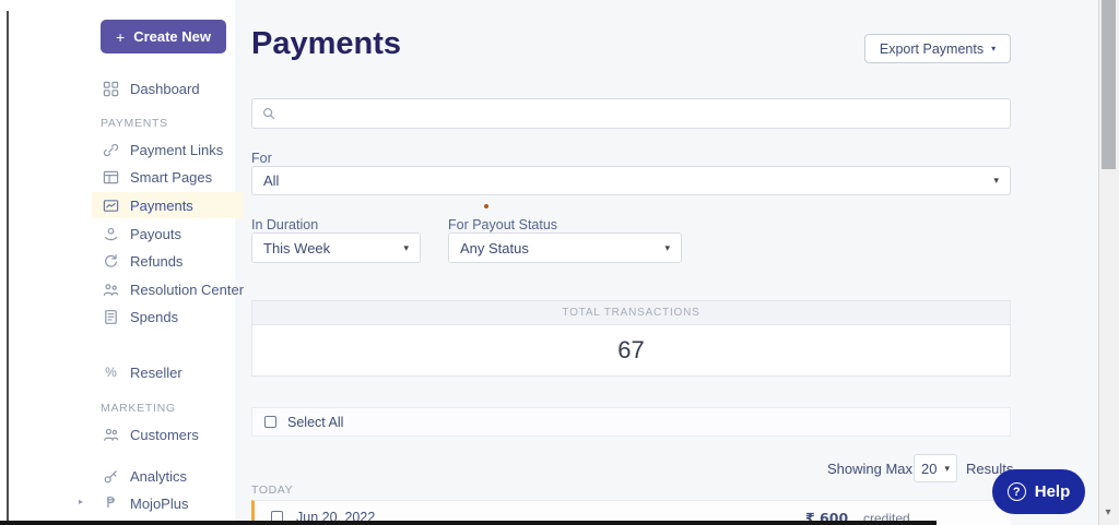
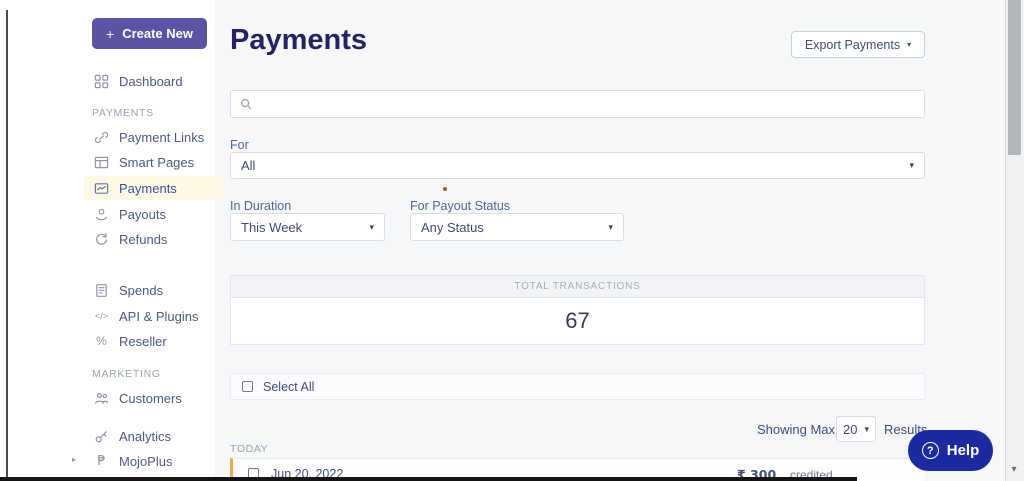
  +
  Create New
  Dashboard
  PAYMENTS
  Payment Links
  Smart Pages
  Payments
  Payouts
  Refunds
- Resolution Center
  Spends
+ </>
+ API & Plugins
  %
  Reseller
  MARKETING
  Customers
  Analytics
  ▸
  ₱
  MojoPlus
  Payments
  Export Payments
  ▾
  For
  All
  ▾
  In Duration
  This Week
  ▾
  For Payout Status
  Any Status
  ▾
  TOTAL TRANSACTIONS
  67
  Select All
  Showing Max
  20
  ▾
  Result
  TODAY
  Jun 20, 2022
- ₹ 600
+ ₹ 300
  credited
  ?
  Help
  ▾
